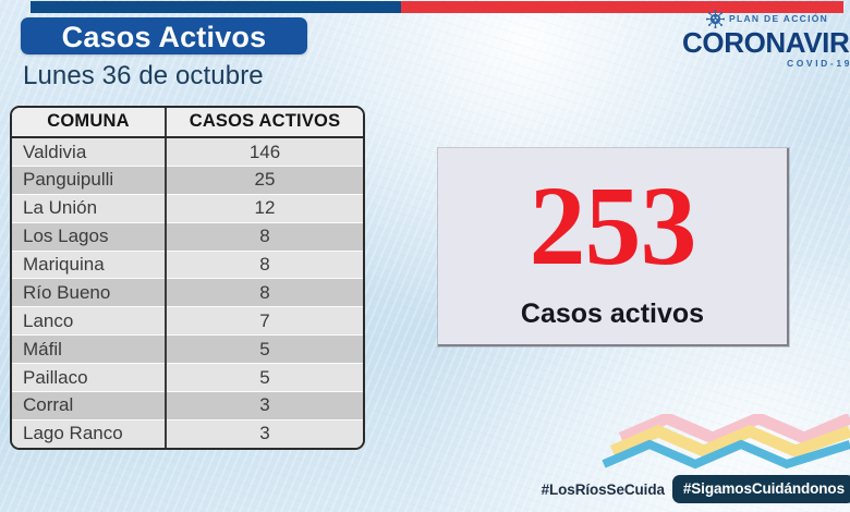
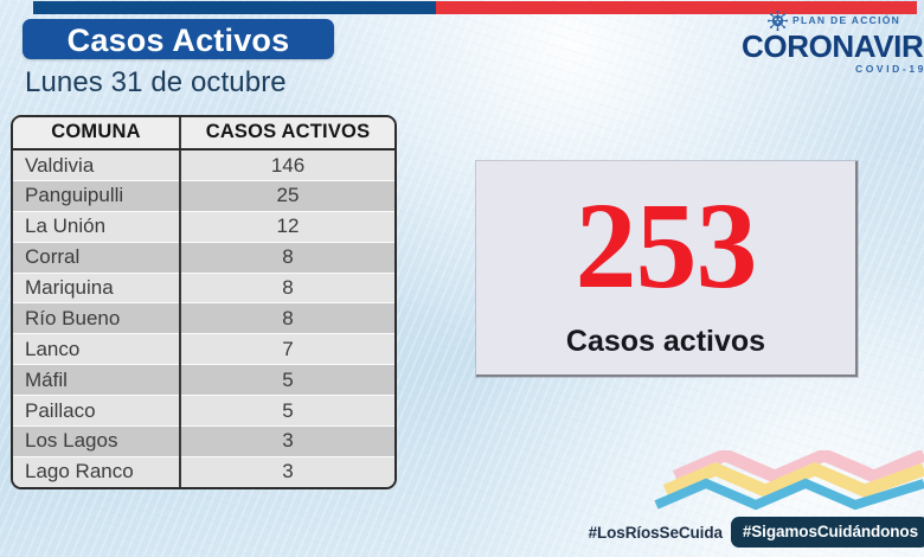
  Casos Activos
- Lunes 36 de octubre
+ Lunes 31 de octubre
  PLAN DE ACCIÓN
  CORONAVIR
  COVID-19
  COMUNA	CASOS ACTIVOS
  Valdivia	146
  Panguipulli	25
  La Unión	12
- Los Lagos	8
+ Corral	8
  Mariquina	8
  Río Bueno	8
  Lanco	7
  Máfil	5
  Paillaco	5
- Corral	3
+ Los Lagos	3
  Lago Ranco	3
  253
  Casos activos
  #LosRíosSeCuida
  #SigamosCuidándonos
